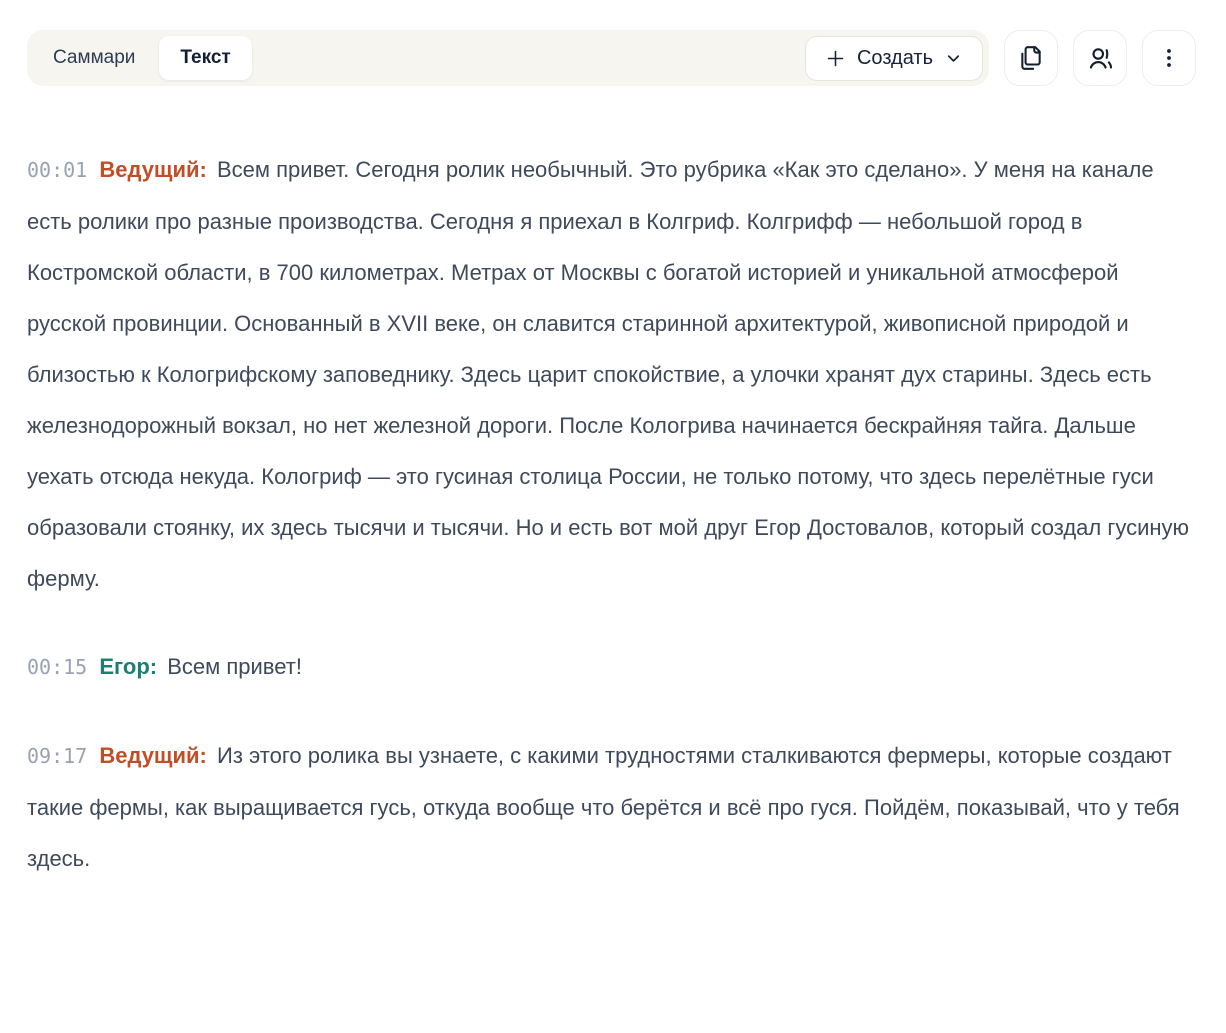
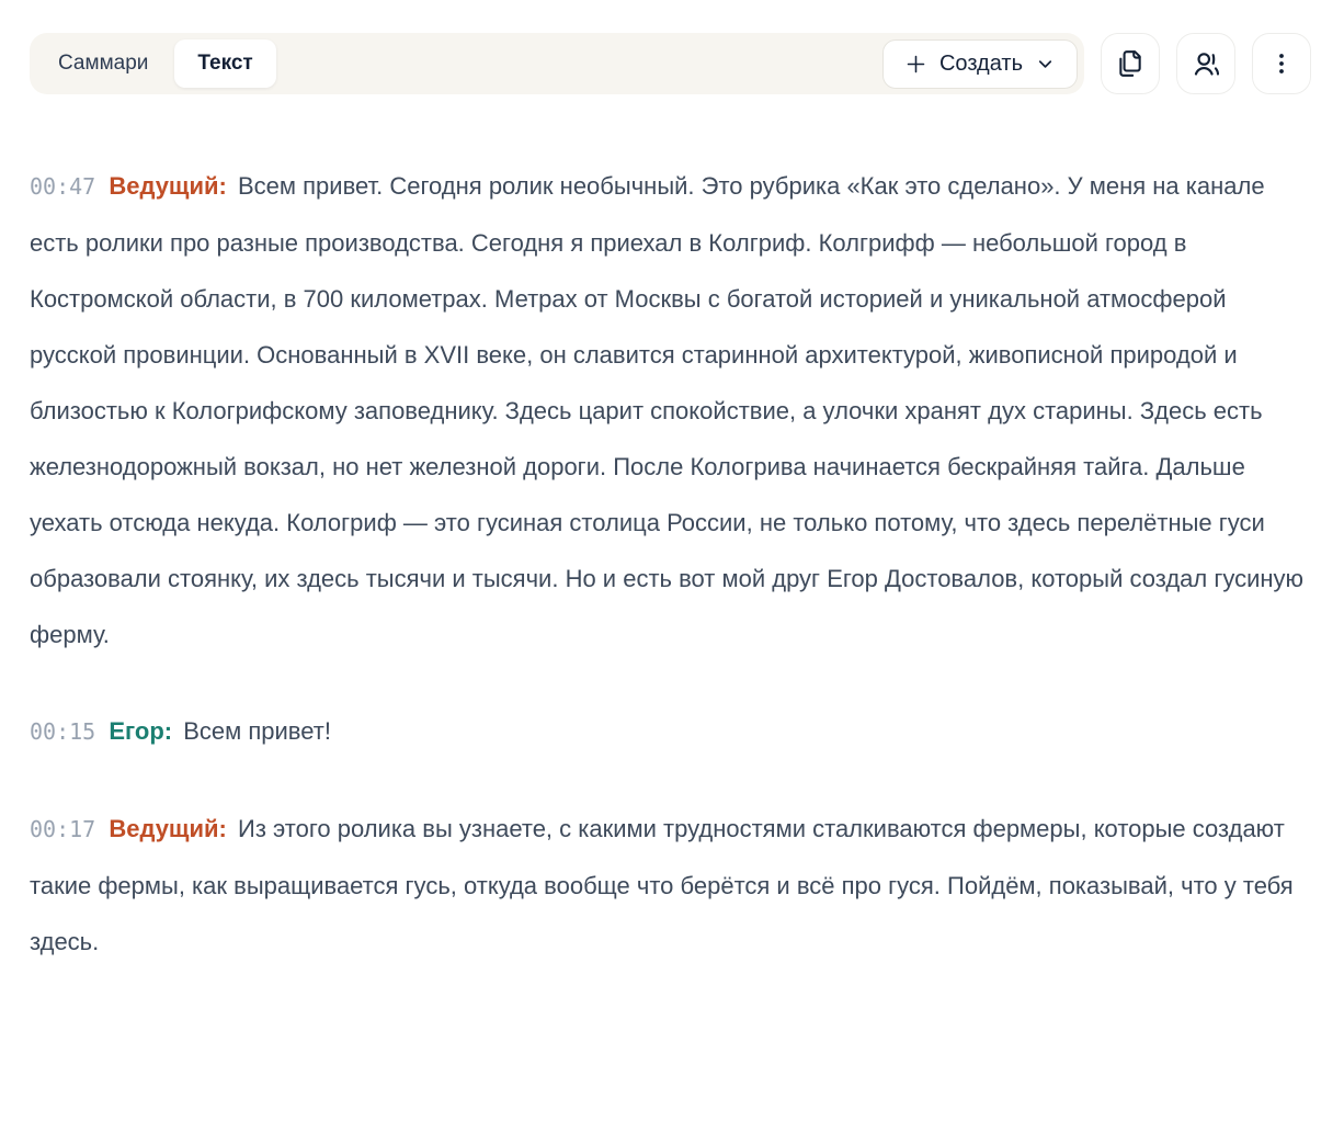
  Саммари
  Текст
  Создать
- 00:01 Ведущий: Всем привет. Сегодня ролик необычный. Это рубрика «Как это сделано». У меня на канале есть ролики про разные производства. Сегодня я приехал в Колгриф. Колгрифф — небольшой город в Костромской области, в 700 километрах. Метрах от Москвы с богатой историей и уникальной атмосферой русской провинции. Основанный в XVII веке, он славится старинной архитектурой, живописной природой и близостью к Кологрифскому заповеднику. Здесь царит спокойствие, а улочки хранят дух старины. Здесь есть железнодорожный вокзал, но нет железной дороги. После Кологрива начинается бескрайняя тайга. Дальше уехать отсюда некуда. Кологриф — это гусиная столица России, не только потому, что здесь перелётные гуси образовали стоянку, их здесь тысячи и тысячи. Но и есть вот мой друг Егор Достовалов, который создал гусиную ферму.
+ 00:47 Ведущий: Всем привет. Сегодня ролик необычный. Это рубрика «Как это сделано». У меня на канале есть ролики про разные производства. Сегодня я приехал в Колгриф. Колгрифф — небольшой город в Костромской области, в 700 километрах. Метрах от Москвы с богатой историей и уникальной атмосферой русской провинции. Основанный в XVII веке, он славится старинной архитектурой, живописной природой и близостью к Кологрифскому заповеднику. Здесь царит спокойствие, а улочки хранят дух старины. Здесь есть железнодорожный вокзал, но нет железной дороги. После Кологрива начинается бескрайняя тайга. Дальше уехать отсюда некуда. Кологриф — это гусиная столица России, не только потому, что здесь перелётные гуси образовали стоянку, их здесь тысячи и тысячи. Но и есть вот мой друг Егор Достовалов, который создал гусиную ферму.
  00:15 Егор: Всем привет!
- 09:17 Ведущий: Из этого ролика вы узнаете, с какими трудностями сталкиваются фермеры, которые создают такие фермы, как выращивается гусь, откуда вообще что берётся и всё про гуся. Пойдём, показывай, что у тебя здесь.
+ 00:17 Ведущий: Из этого ролика вы узнаете, с какими трудностями сталкиваются фермеры, которые создают такие фермы, как выращивается гусь, откуда вообще что берётся и всё про гуся. Пойдём, показывай, что у тебя здесь.
